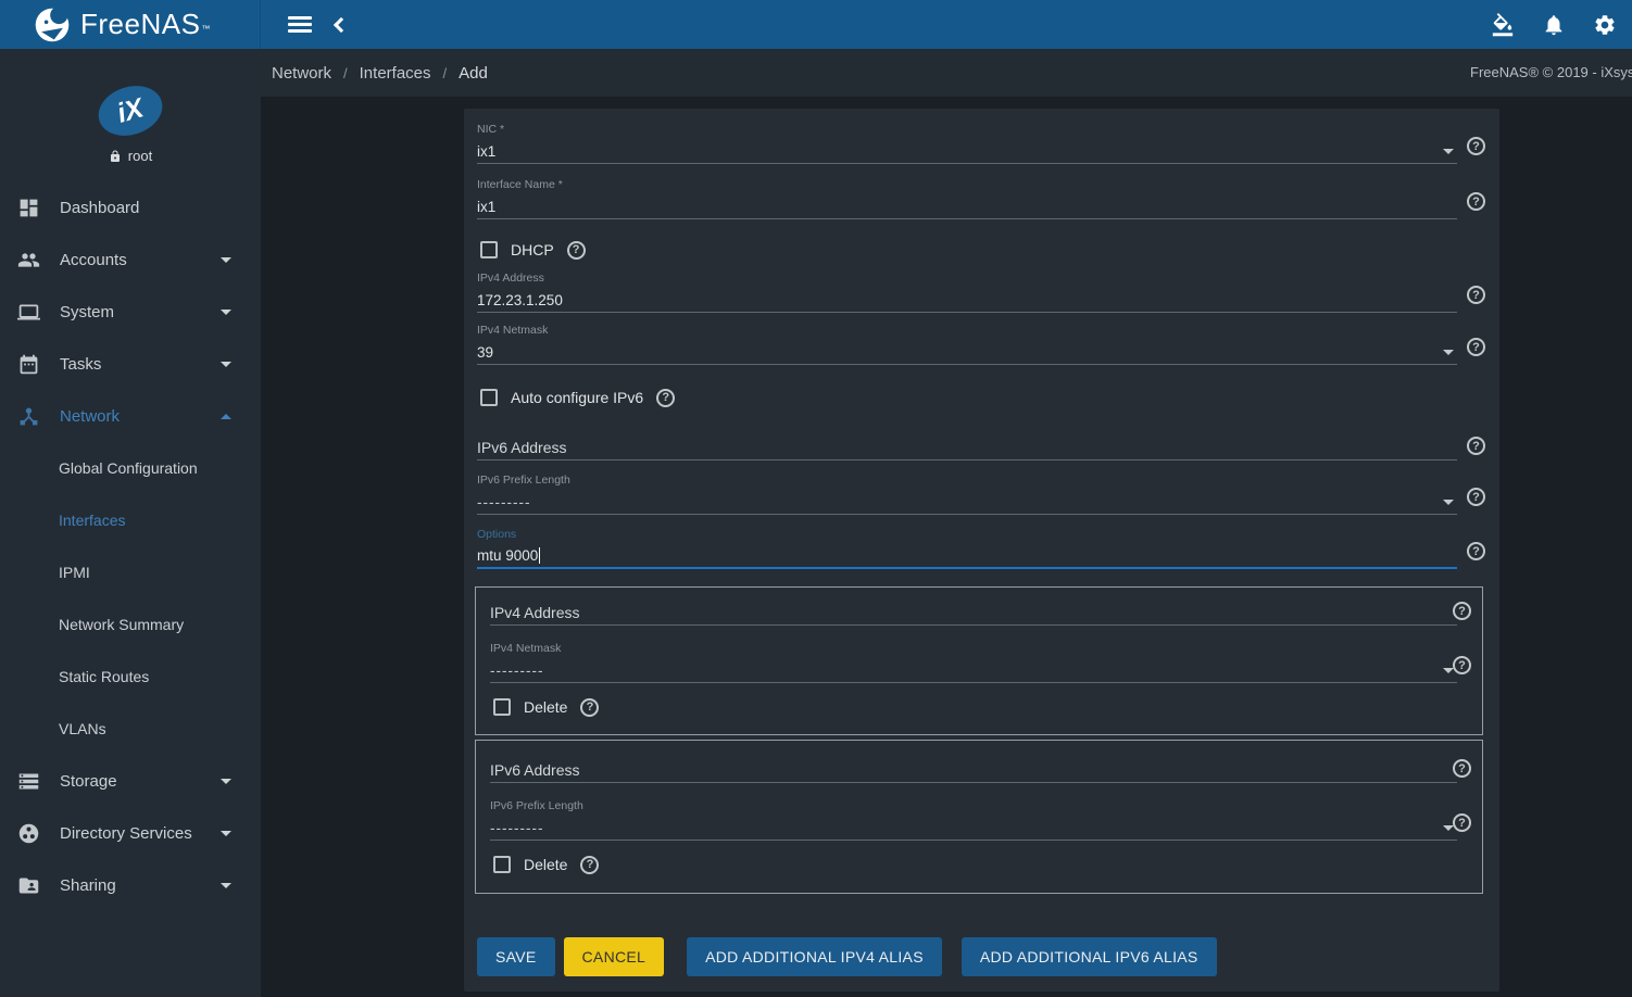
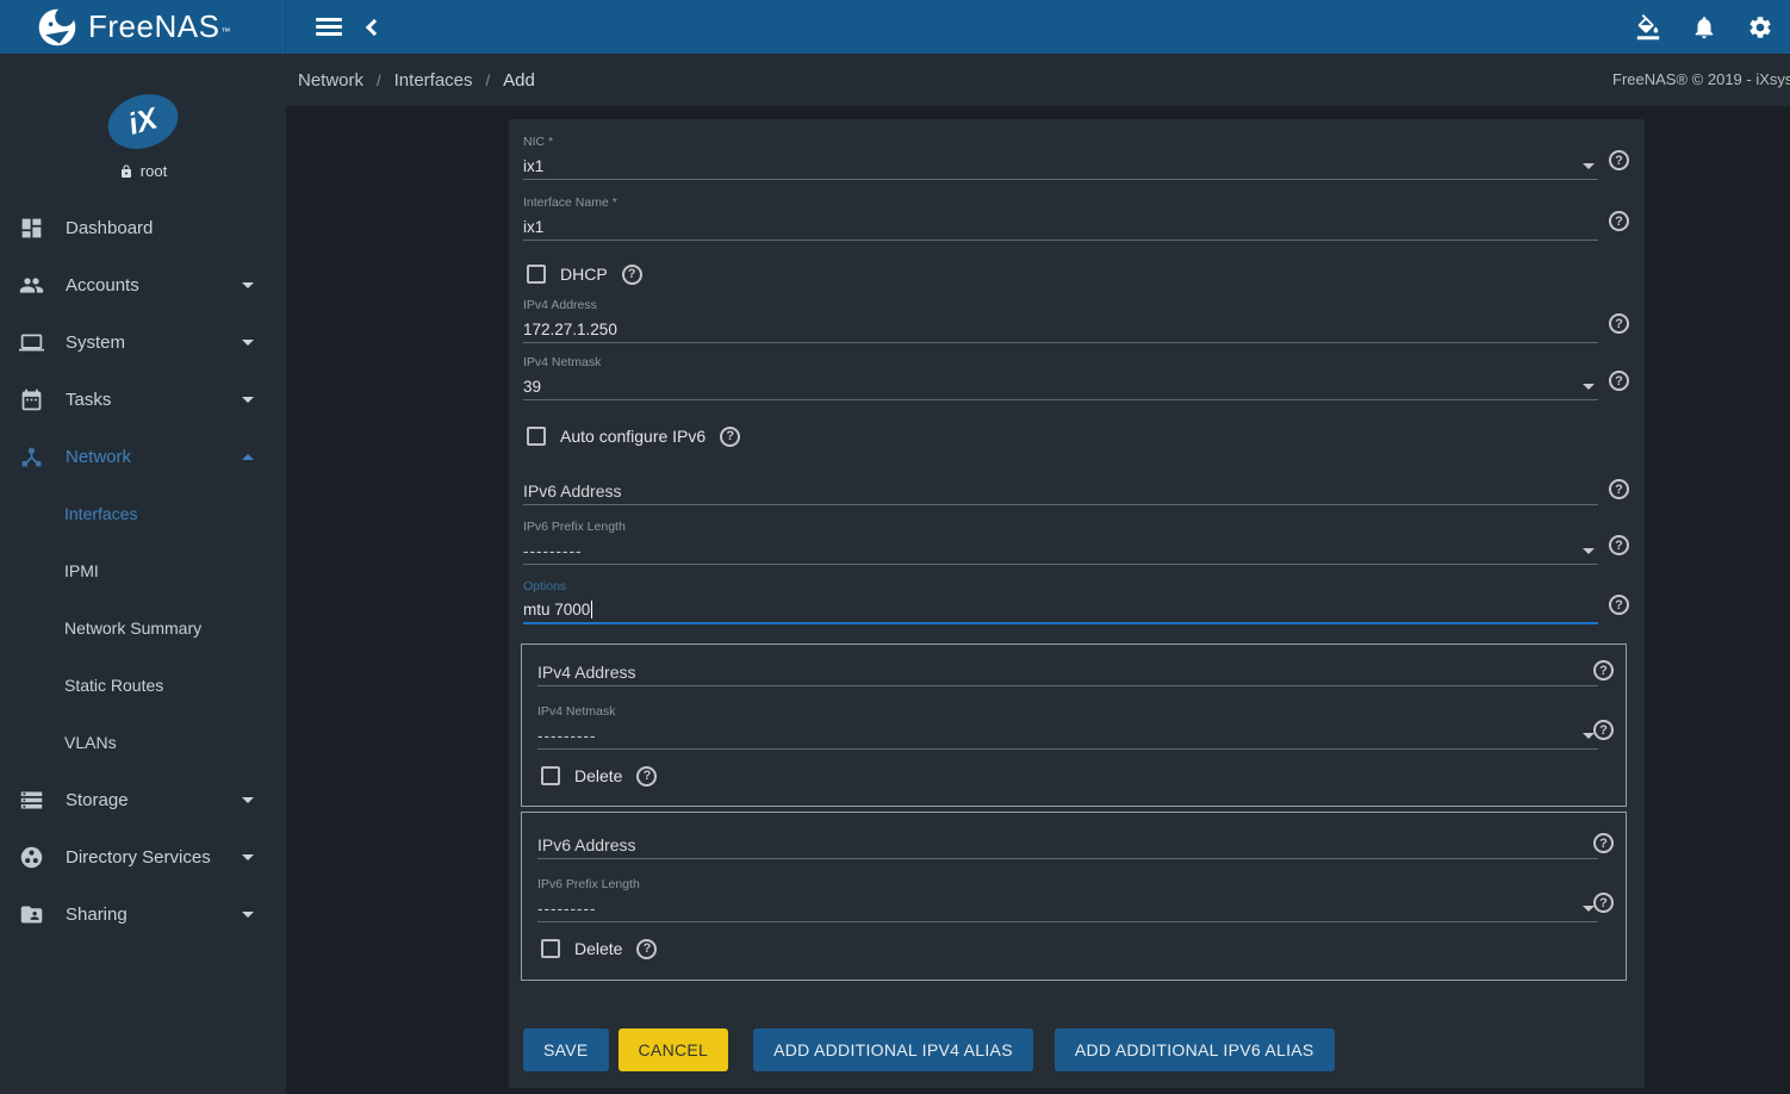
  FreeNAS
  ™
  root
  Dashboard
  Accounts
  System
  Tasks
  Network
- Global Configuration
  Interfaces
  IPMI
  Network Summary
  Static Routes
  VLANs
  Storage
  Directory Services
  Sharing
  Network
  /
  Interfaces
  /
  Add
  FreeNAS® © 2019 - iXsys
  NIC *
  ix1
  Interface Name *
  ix1
  DHCP
  IPv4 Address
- 172.23.1.250
+ 172.27.1.250
  IPv4 Netmask
  39
  Auto configure IPv6
  IPv6 Address
  IPv6 Prefix Length
  ---------
  Options
- mtu 9000
+ mtu 7000
  IPv4 Address
  IPv4 Netmask
  ---------
  Delete
  IPv6 Address
  IPv6 Prefix Length
  ---------
  Delete
  SAVE
  CANCEL
  ADD ADDITIONAL IPV4 ALIAS
  ADD ADDITIONAL IPV6 ALIAS
